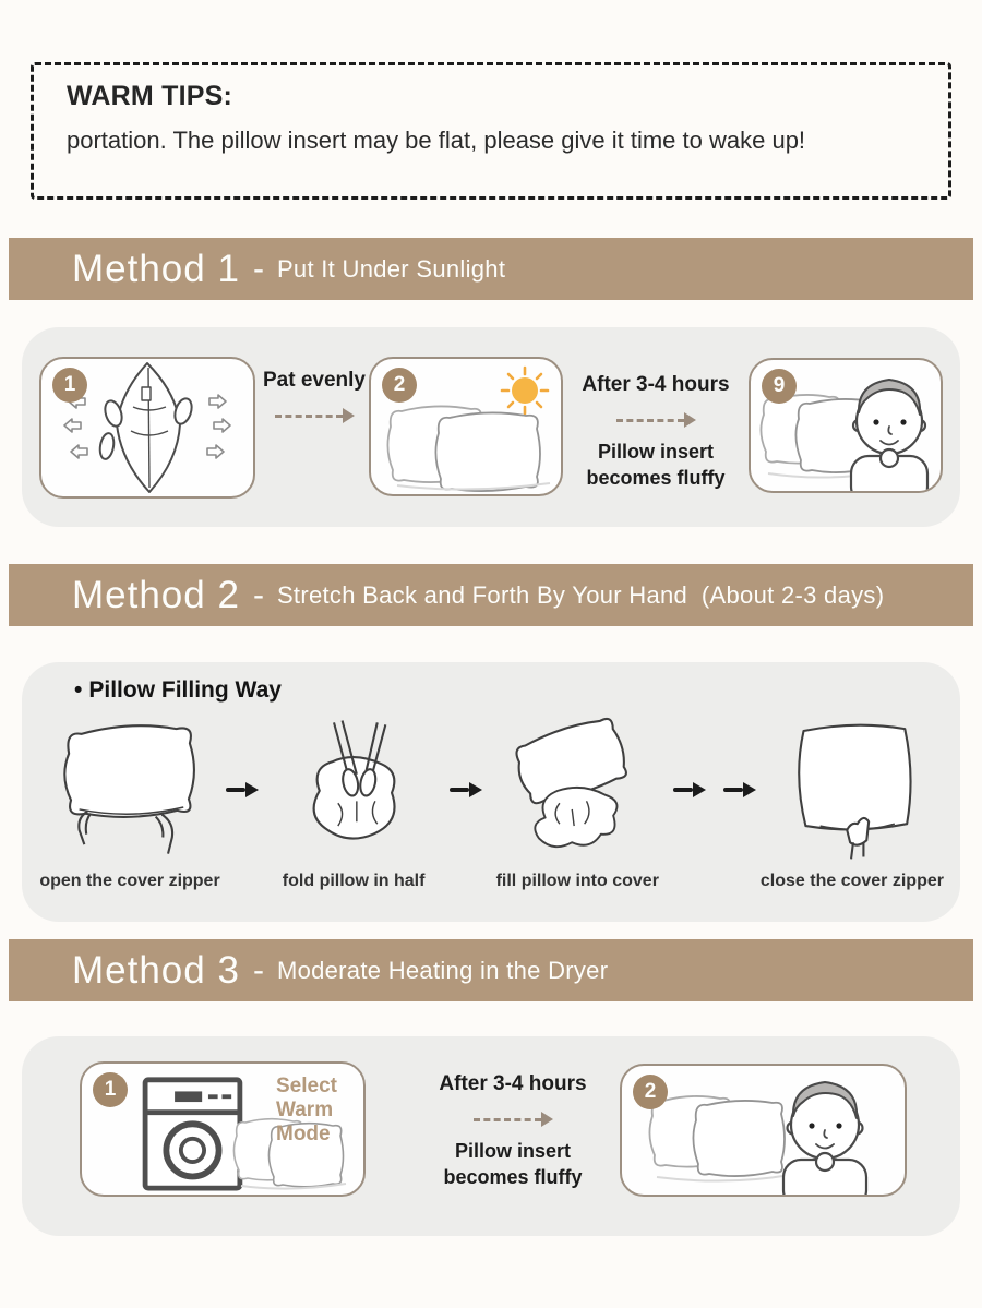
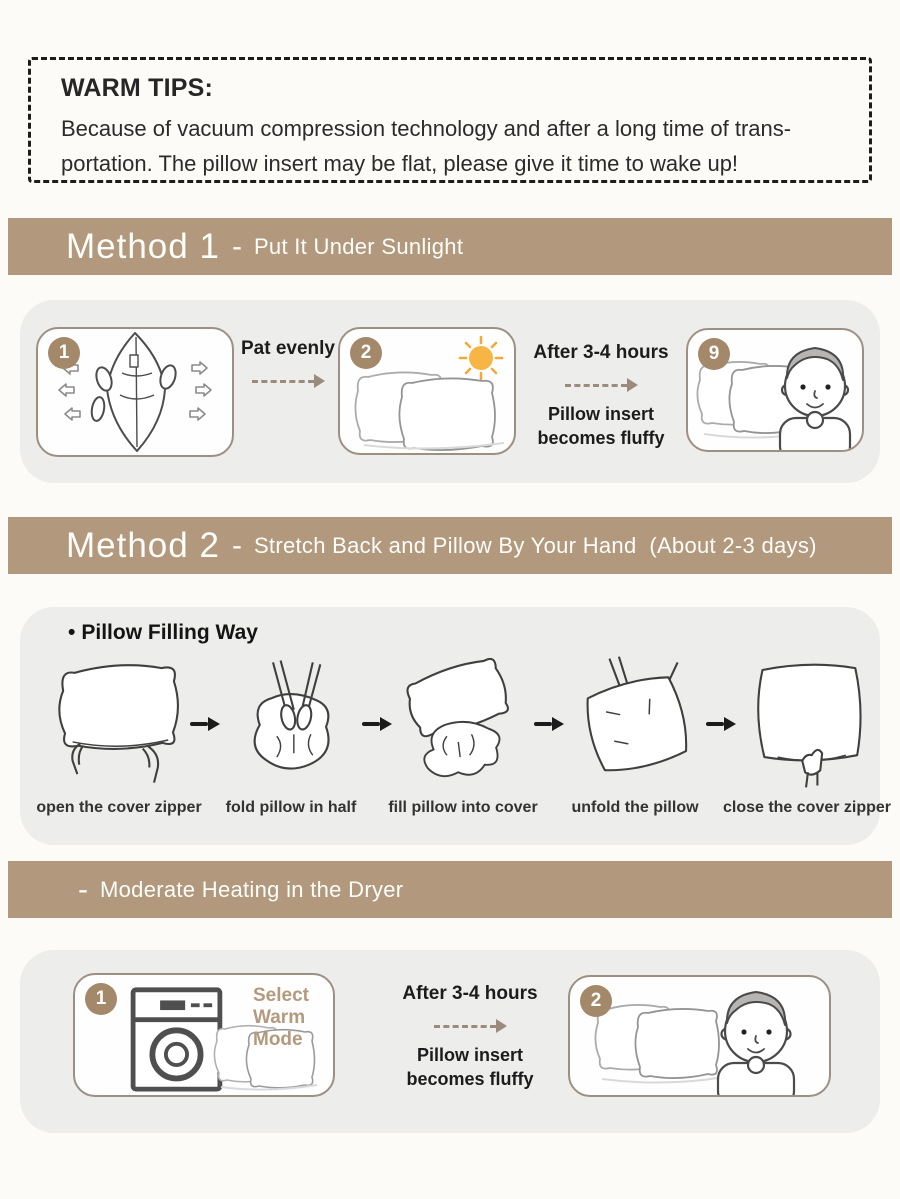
  WARM TIPS:
+ Because of vacuum compression technology and after a long time of trans-
  portation. The pillow insert may be flat, please give it time to wake up!
  Method 1
  -
  Put It Under Sunlight
  1
  Pat evenly
  2
  After 3-4 hours
  Pillow insert
  becomes fluffy
  9
  Method 2
  -
- Stretch Back and Forth By Your Hand (About 2-3 days)
+ Stretch Back and Pillow By Your Hand (About 2-3 days)
  • Pillow Filling Way
  open the cover zipper
  fold pillow in half
  fill pillow into cover
+ unfold the pillow
  close the cover zipper
- Method 3
  -
  Moderate Heating in the Dryer
  1
  Select Warm Mode
  After 3-4 hours
  Pillow insert
  becomes fluffy
  2
